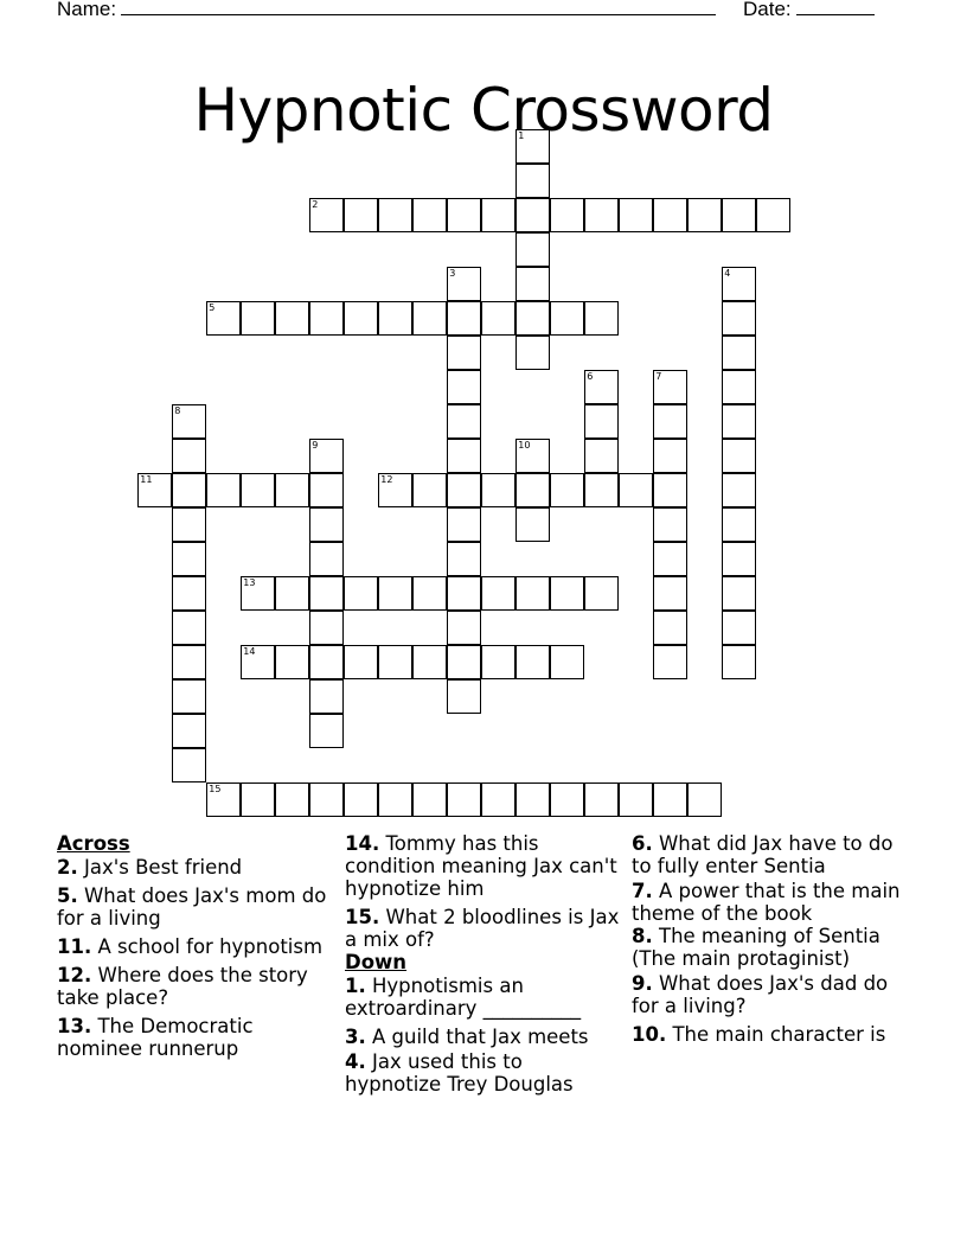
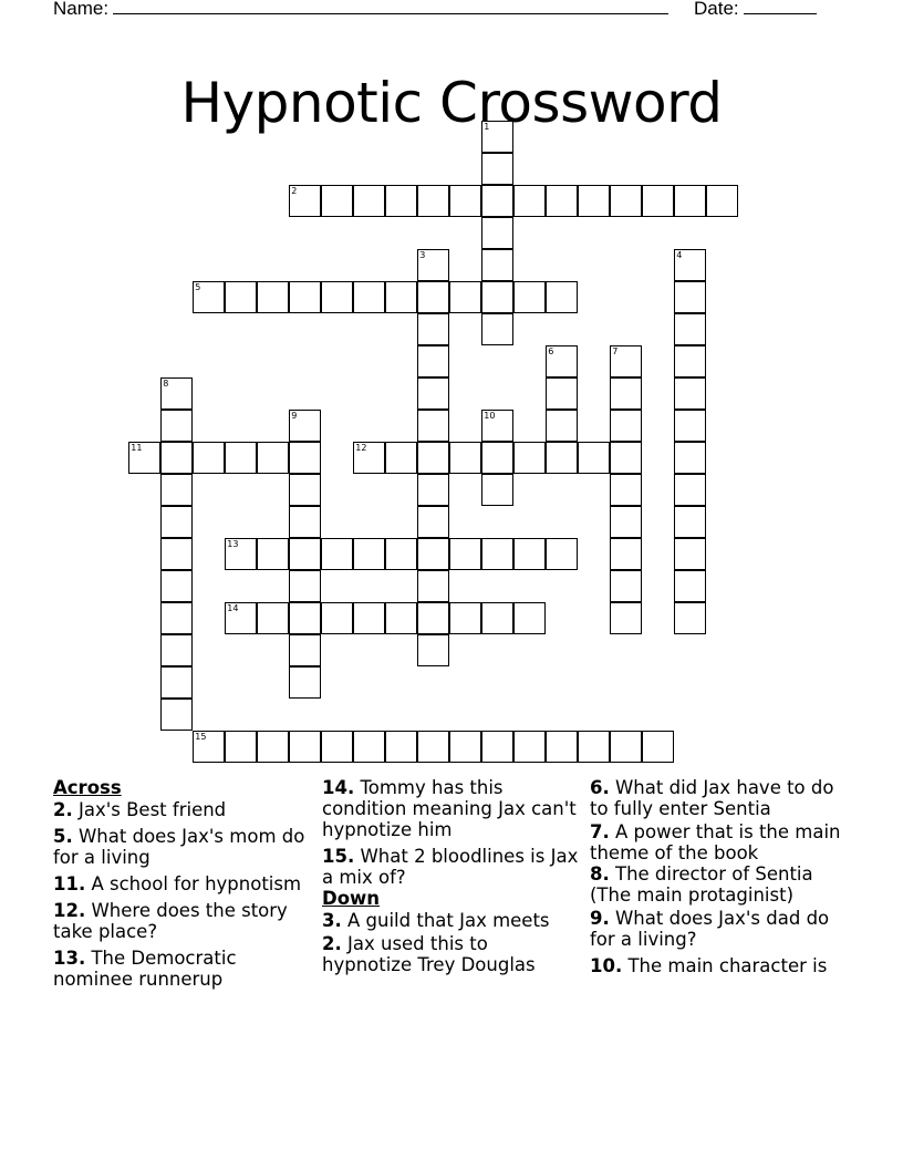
  Name:
  Date:
  Hypnotic Crossword
  1
  2
  3
  4
  5
  6
  7
  8
  9
  10
  11
  12
  13
  14
  15
  Across
  2. Jax's Best friend
  5. What does Jax's mom do for a living
  11. A school for hypnotism
  12. Where does the story take place?
  13. The Democratic nominee runnerup
  14. Tommy has this condition meaning Jax can't hypnotize him
  15. What 2 bloodlines is Jax a mix of?
  Down
- 1. Hypnotismis an extroardinary __________
  3. A guild that Jax meets
- 4. Jax used this to hypnotize Trey Douglas
+ 2. Jax used this to hypnotize Trey Douglas
  6. What did Jax have to do to fully enter Sentia
  7. A power that is the main theme of the book
- 8. The meaning of Sentia (The main protaginist)
+ 8. The director of Sentia (The main protaginist)
  9. What does Jax's dad do for a living?
  10. The main character is
